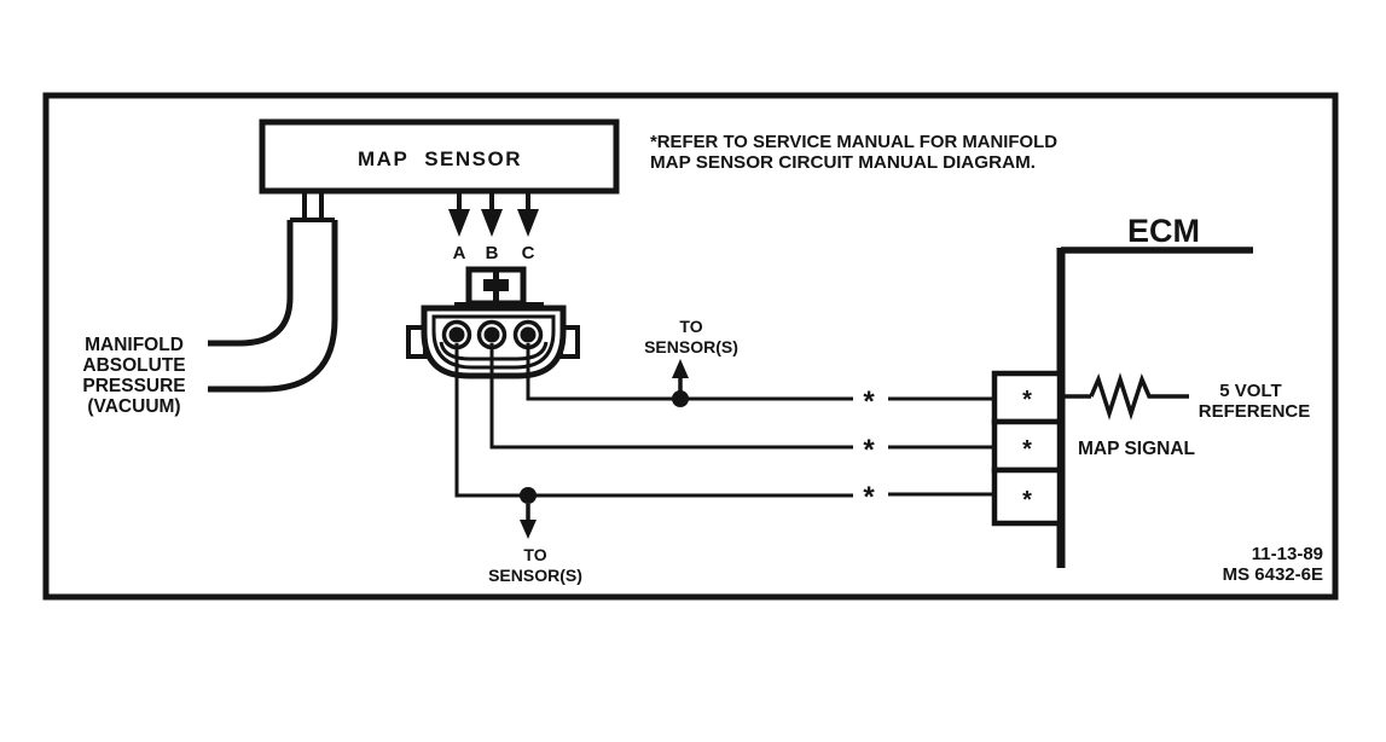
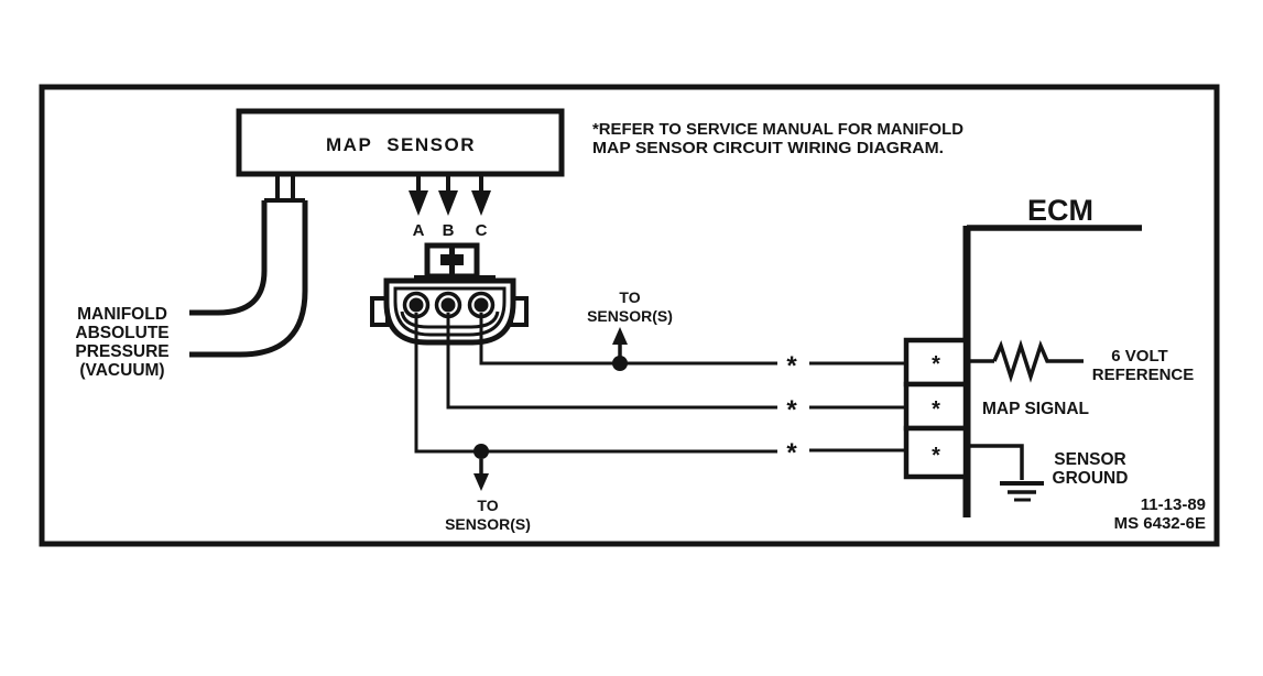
  MAP SENSOR
  *REFER TO SERVICE MANUAL FOR MANIFOLD
- MAP SENSOR CIRCUIT MANUAL DIAGRAM.
+ MAP SENSOR CIRCUIT WIRING DIAGRAM.
  MANIFOLD
  ABSOLUTE
  PRESSURE
  (VACUUM)
  A
  B
  C
  *
  *
  *
  TO
  SENSOR(S)
  TO
  SENSOR(S)
  ECM
  *
  *
  *
- 5 VOLT
+ 6 VOLT
  REFERENCE
  MAP SIGNAL
+ SENSOR
+ GROUND
  11-13-89
  MS 6432-6E
